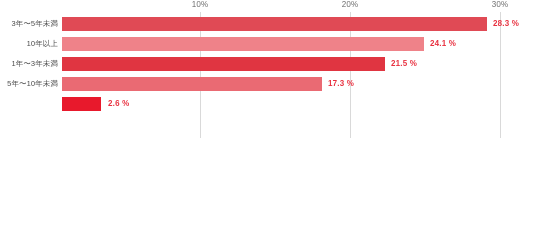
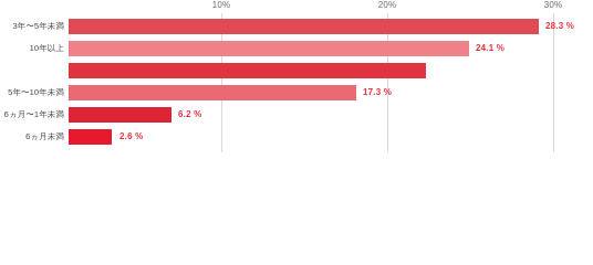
  10%
  20%
  30%
  3年〜5年未満
  28.3 %
  10年以上
  24.1 %
- 1年〜3年未満
- 21.5 %
  5年〜10年未満
  17.3 %
+ 6ヵ月〜1年未満
+ 6.2 %
+ 6ヵ月未満
  2.6 %
